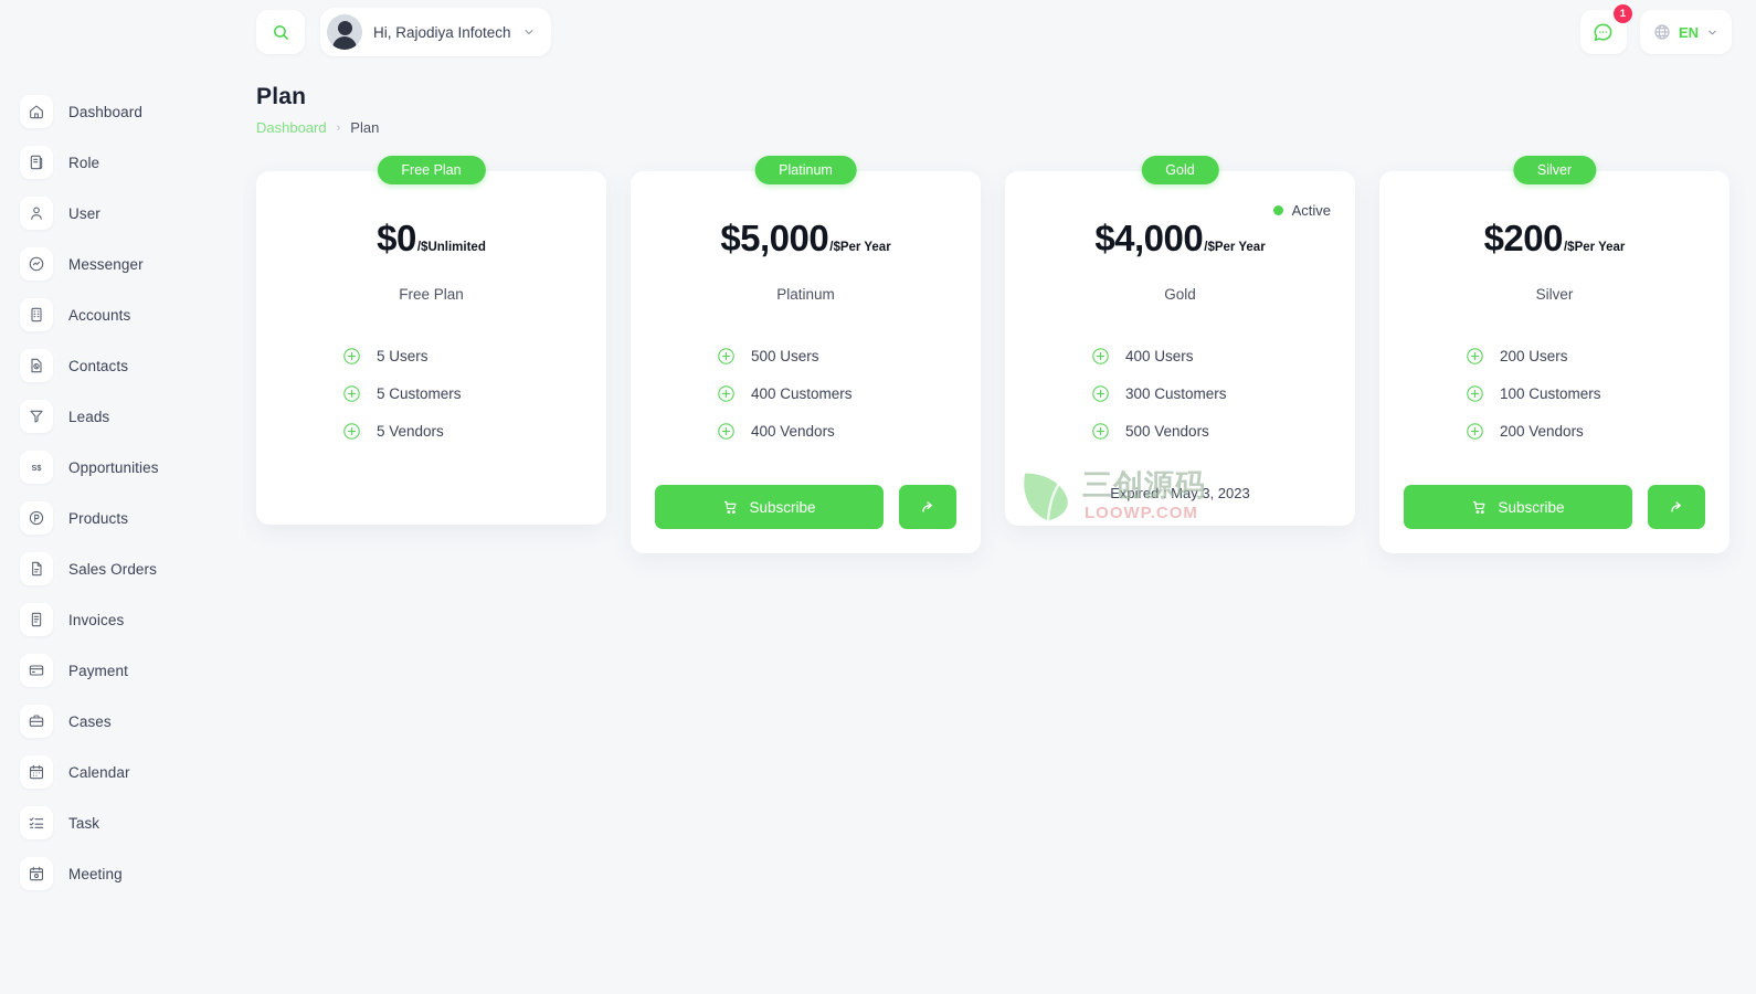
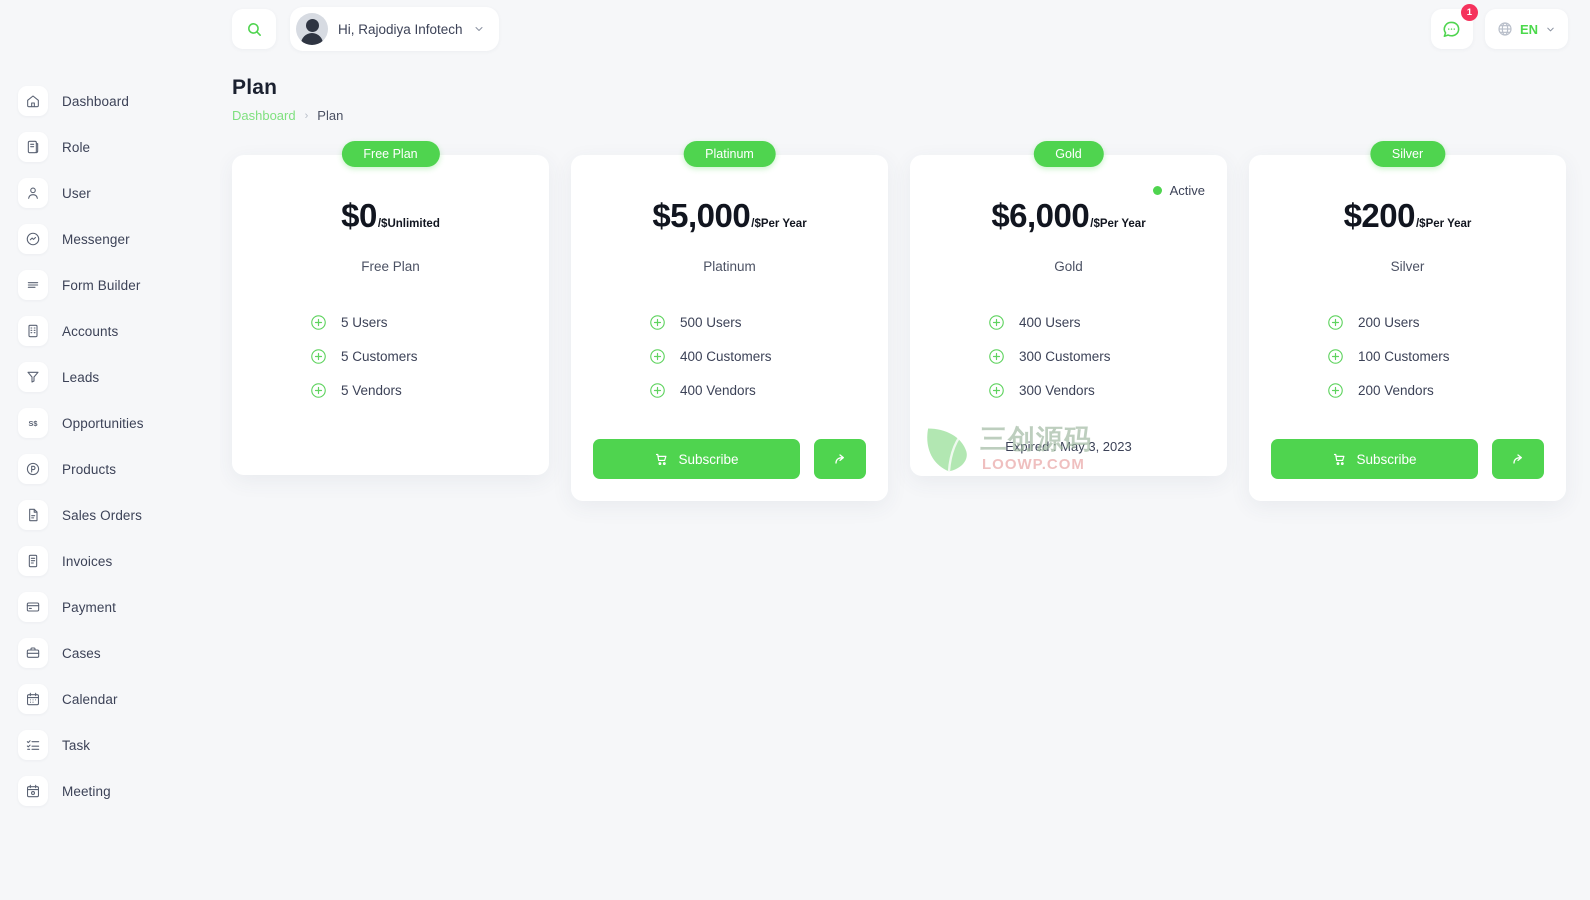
  Dashboard
  Role
  User
  Messenger
+ Form Builder
  Accounts
- Contacts
  Leads
  S$
  Opportunities
  Products
  Sales Orders
  Invoices
  Payment
  Cases
  Calendar
  Task
  Meeting
  Hi, Rajodiya Infotech
  1
  EN
  Plan
  Dashboard
  ›
  Plan
  Free Plan
  $0
  /$Unlimited
  Free Plan
  5 Users
  5 Customers
  5 Vendors
  Platinum
  $5,000
  /$Per Year
  Platinum
  500 Users
  400 Customers
  400 Vendors
  Subscribe
  Gold
  Active
- $4,000
+ $6,000
  /$Per Year
  Gold
  400 Users
  300 Customers
- 500 Vendors
+ 300 Vendors
  Expired : May 3, 2023
  Silver
  $200
  /$Per Year
  Silver
  200 Users
  100 Customers
  200 Vendors
  Subscribe
  三创源码
  LOOWP.COM
